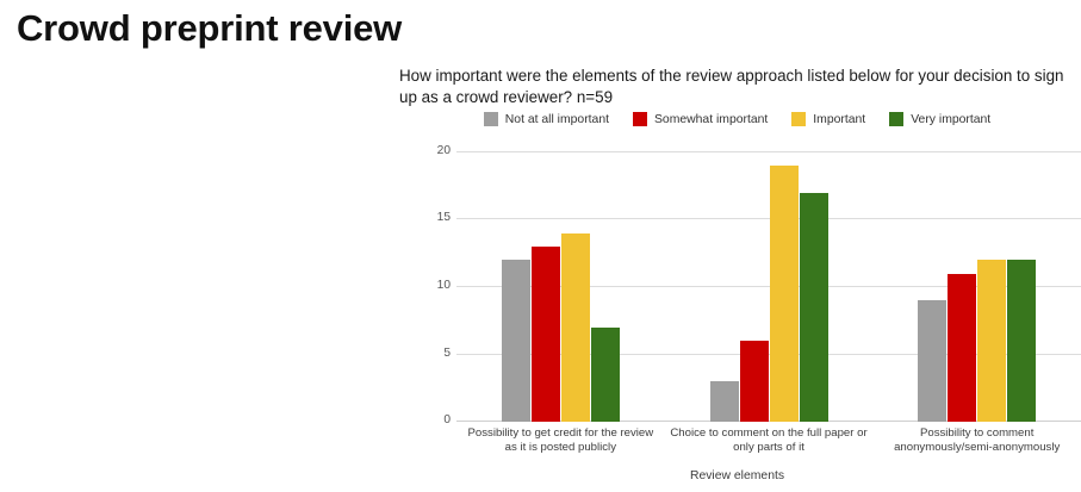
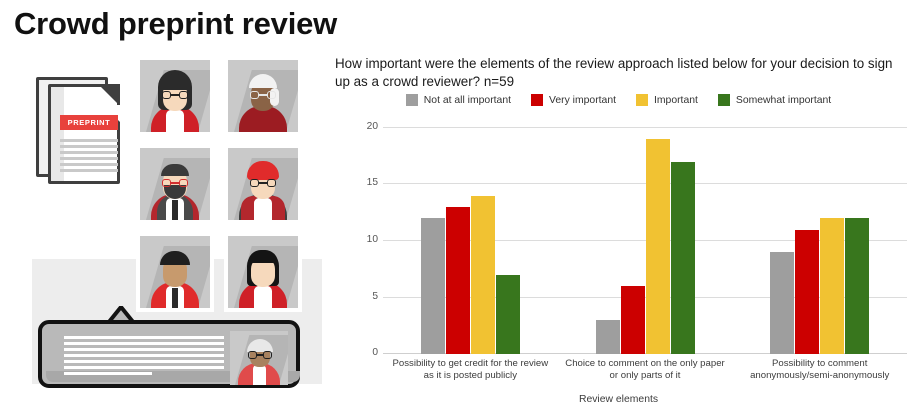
  Crowd preprint review
+ PREPRINT
  How important were the elements of the review approach listed below for your decision to sign up as a crowd reviewer? n=59
  Not at all important
- Somewhat important
+ Very important
  Important
- Very important
+ Somewhat important
  20
  15
  10
  5
  0
  Possibility to get credit for the review as it is posted publicly
- Choice to comment on the full paper or only parts of it
+ Choice to comment on the only paper or only parts of it
  Possibility to comment anonymously/semi-anonymously
  Review elements
